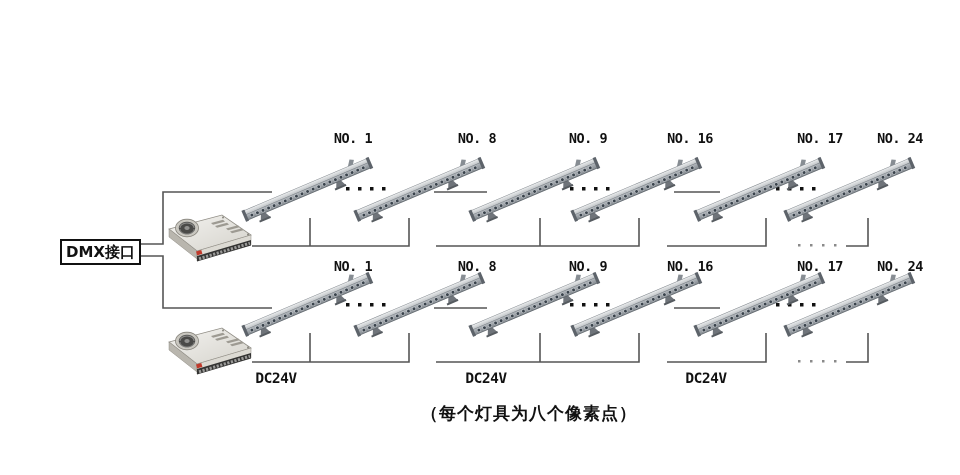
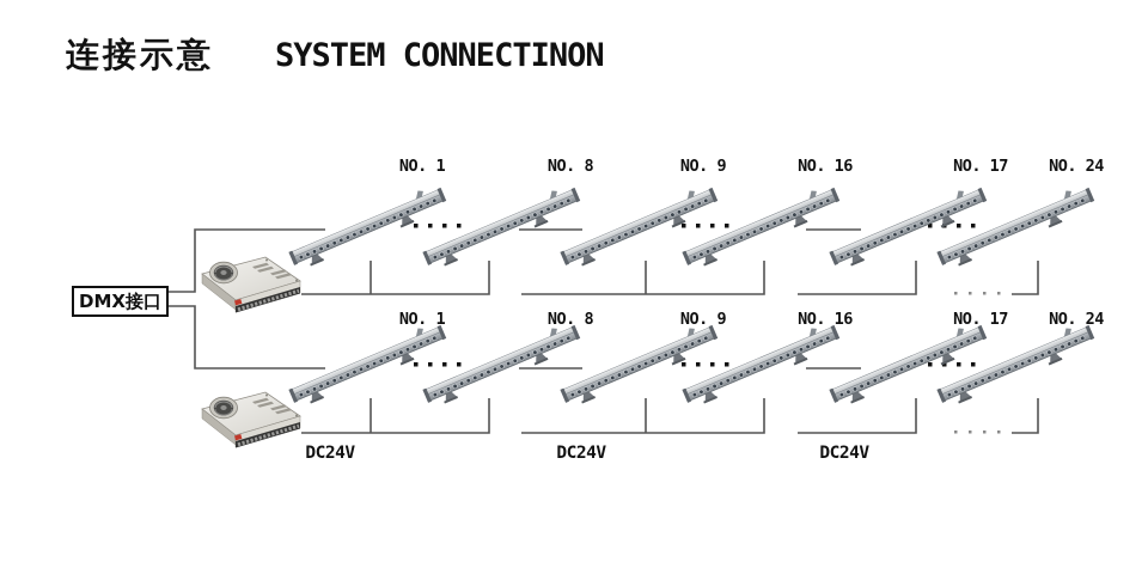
+ 连接示意
+ SYSTEM CONNECTINON
  DMX接口
  NO. 1
  NO. 8
  NO. 9
  NO. 16
  NO. 17
  NO. 24
  NO. 1
  NO. 8
  NO. 9
  NO. 16
  NO. 17
  NO. 24
  DC24V
  DC24V
  DC24V
- （每个灯具为八个像素点）
